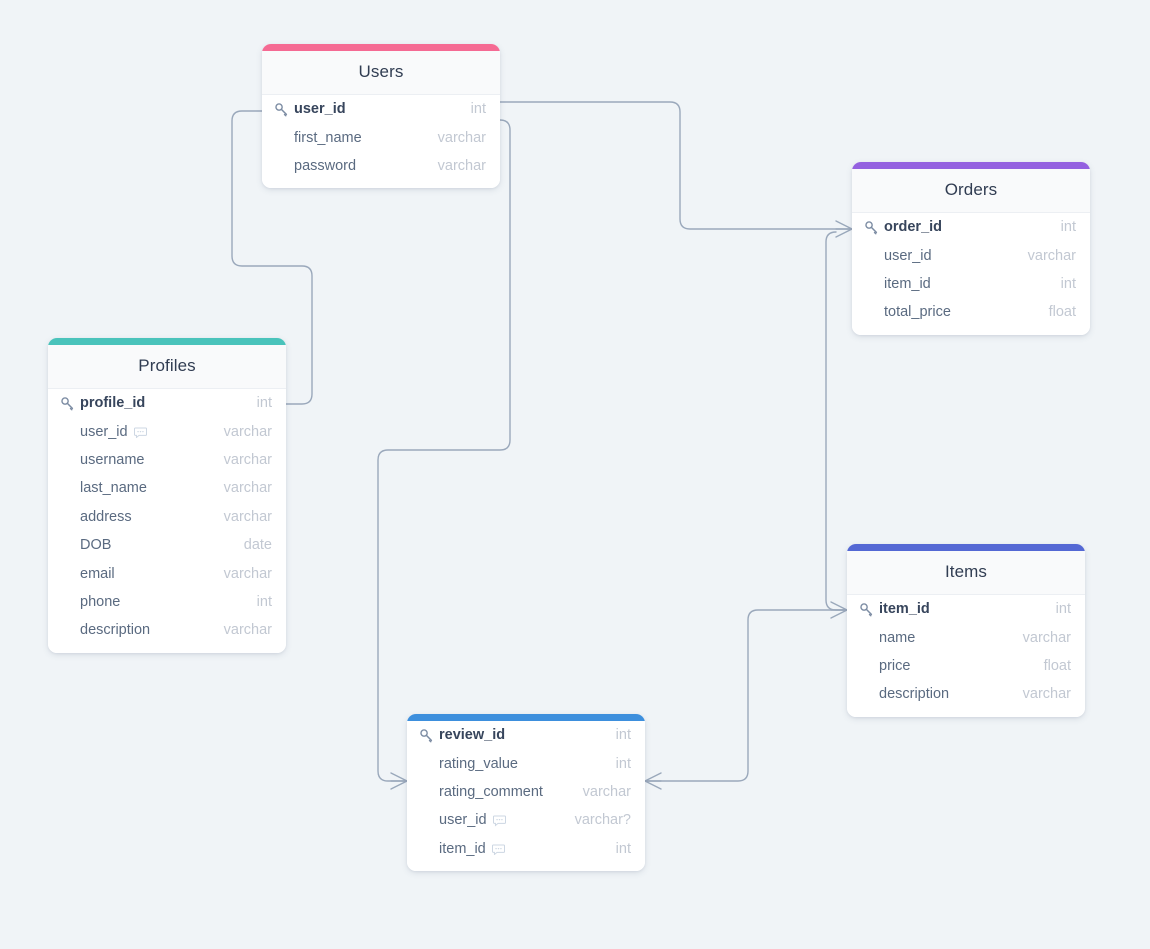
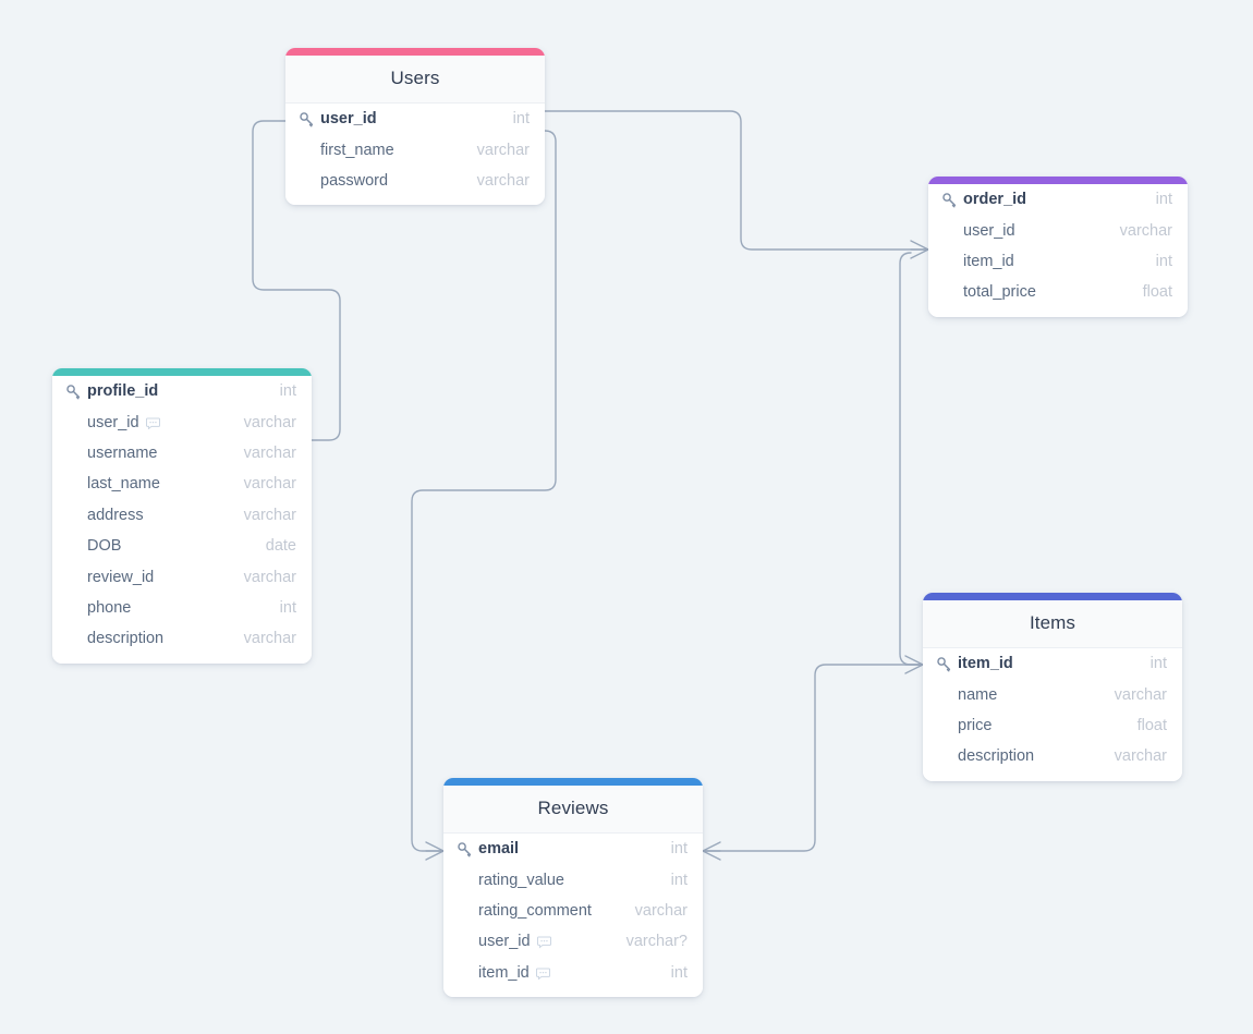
  Users
  user_id
  int
  first_name
  varchar
  password
  varchar
- Orders
  order_id
  int
  user_id
  varchar
  item_id
  int
  total_price
  float
- Profiles
  profile_id
  int
  user_id
  varchar
  username
  varchar
  last_name
  varchar
  address
  varchar
  DOB
  date
- email
+ review_id
  varchar
  phone
  int
  description
  varchar
  Items
  item_id
  int
  name
  varchar
  price
  float
  description
  varchar
+ Reviews
- review_id
+ email
  int
  rating_value
  int
  rating_comment
  varchar
  user_id
  varchar?
  item_id
  int
